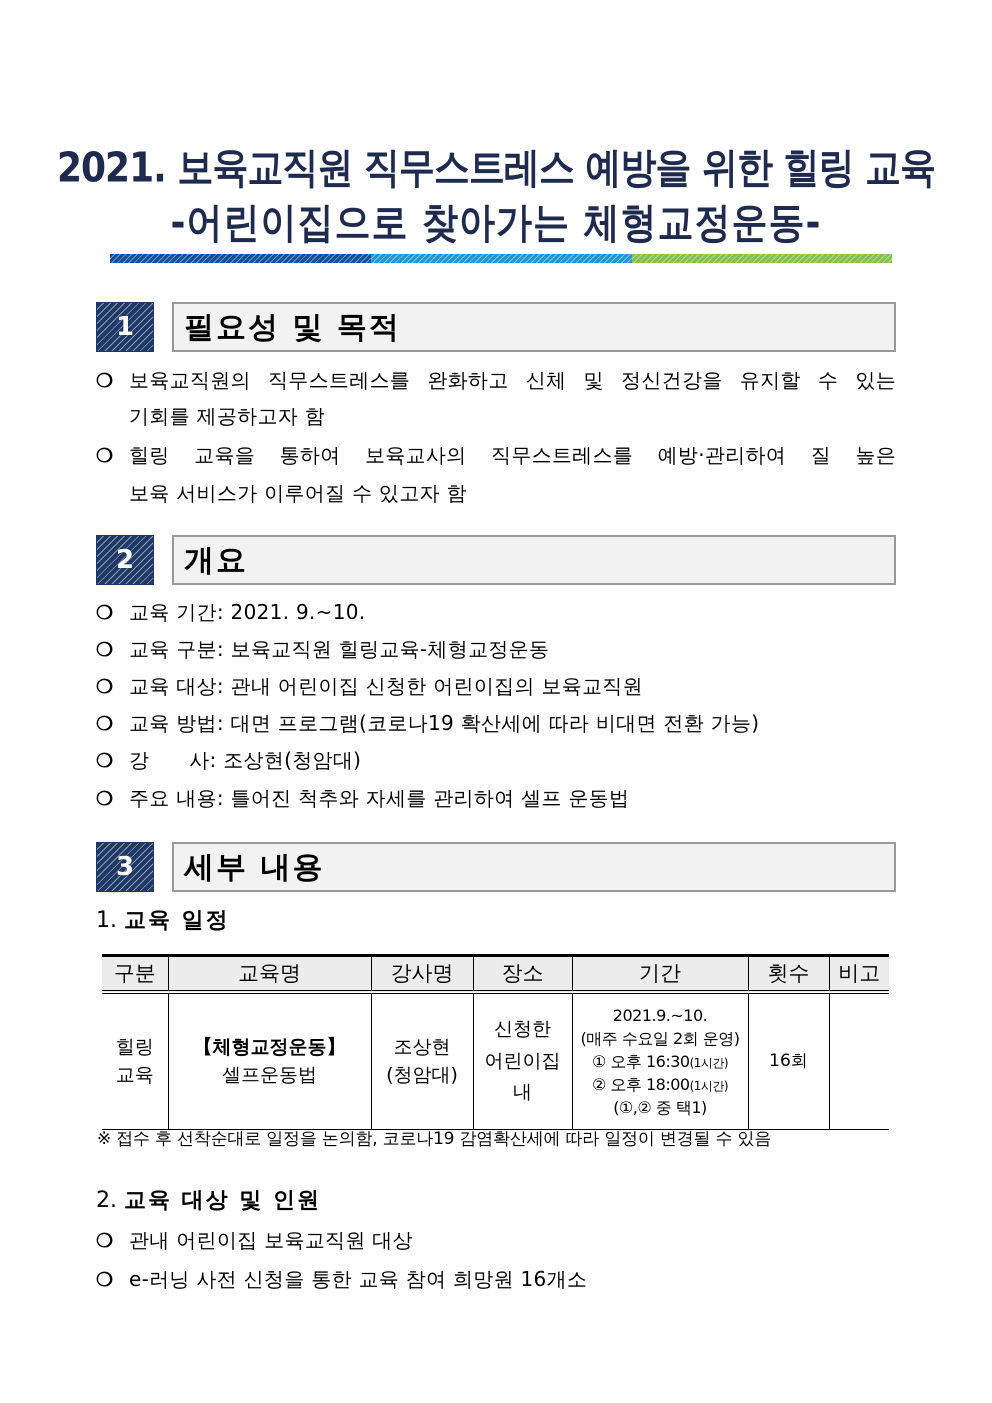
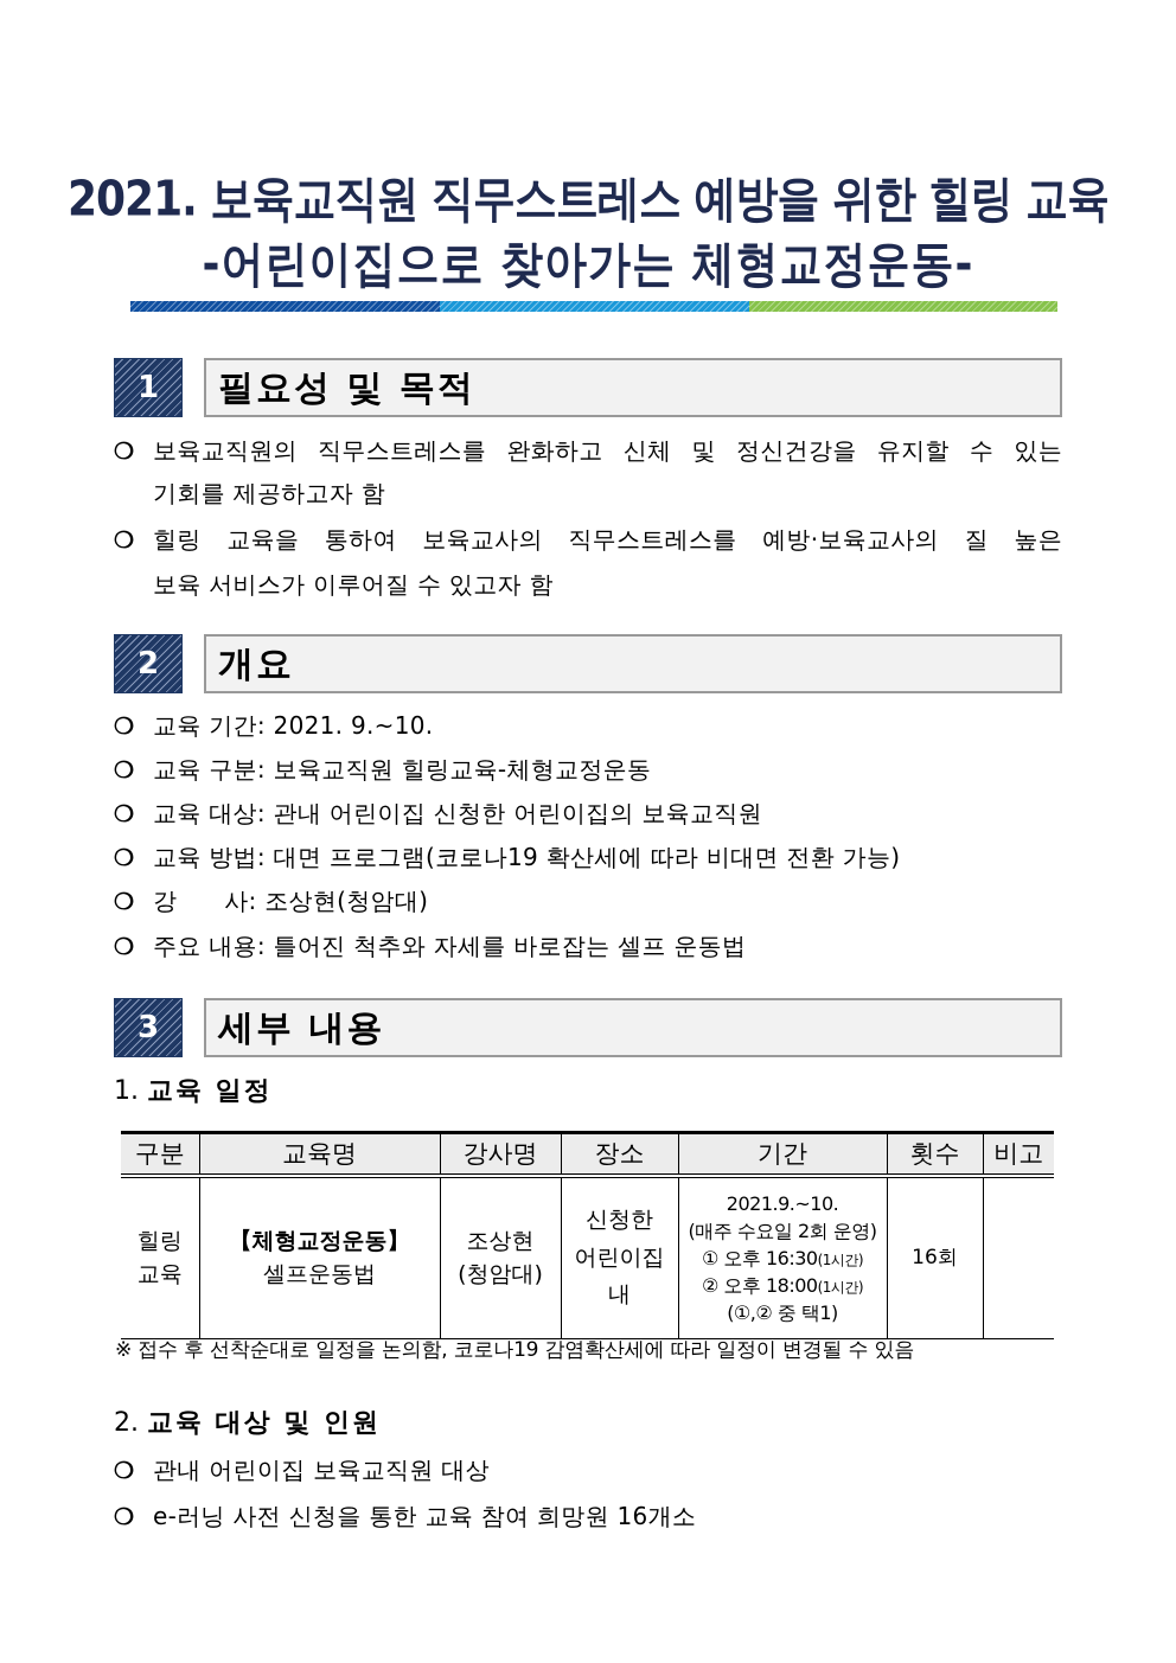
  2021. 보육교직원 직무스트레스 예방을 위한 힐링 교육
  -어린이집으로 찾아가는 체형교정운동-
  1
  필요성 및 목적
  ❍ 보육교직원의 직무스트레스를 완화하고 신체 및 정신건강을 유지할 수 있는
  기회를 제공하고자 함
- ❍ 힐링 교육을 통하여 보육교사의 직무스트레스를 예방·관리하여 질 높은
+ ❍ 힐링 교육을 통하여 보육교사의 직무스트레스를 예방·보육교사의 질 높은
  보육 서비스가 이루어질 수 있고자 함
  2
  개요
  ❍ 교육 기간: 2021. 9.~10.
  ❍ 교육 구분: 보육교직원 힐링교육-체형교정운동
  ❍ 교육 대상: 관내 어린이집 신청한 어린이집의 보육교직원
  ❍ 교육 방법: 대면 프로그램(코로나19 확산세에 따라 비대면 전환 가능)
  ❍ 강 사: 조상현(청암대)
- ❍ 주요 내용: 틀어진 척추와 자세를 관리하여 셀프 운동법
+ ❍ 주요 내용: 틀어진 척추와 자세를 바로잡는 셀프 운동법
  3
  세부 내용
  1. 교육 일정
  구분	교육명	강사명	장소	기간	횟수	비고
  힐링 교육	【체형교정운동】 셀프운동법	조상현 (청암대)	신청한 어린이집 내	2021.9.~10. (매주 수요일 2회 운영) ① 오후 16:30(1시간) ② 오후 18:00(1시간) (①,② 중 택1)	16회
  ※ 접수 후 선착순대로 일정을 논의함, 코로나19 감염확산세에 따라 일정이 변경될 수 있음
  2. 교육 대상 및 인원
  ❍ 관내 어린이집 보육교직원 대상
  ❍ e-러닝 사전 신청을 통한 교육 참여 희망원 16개소
